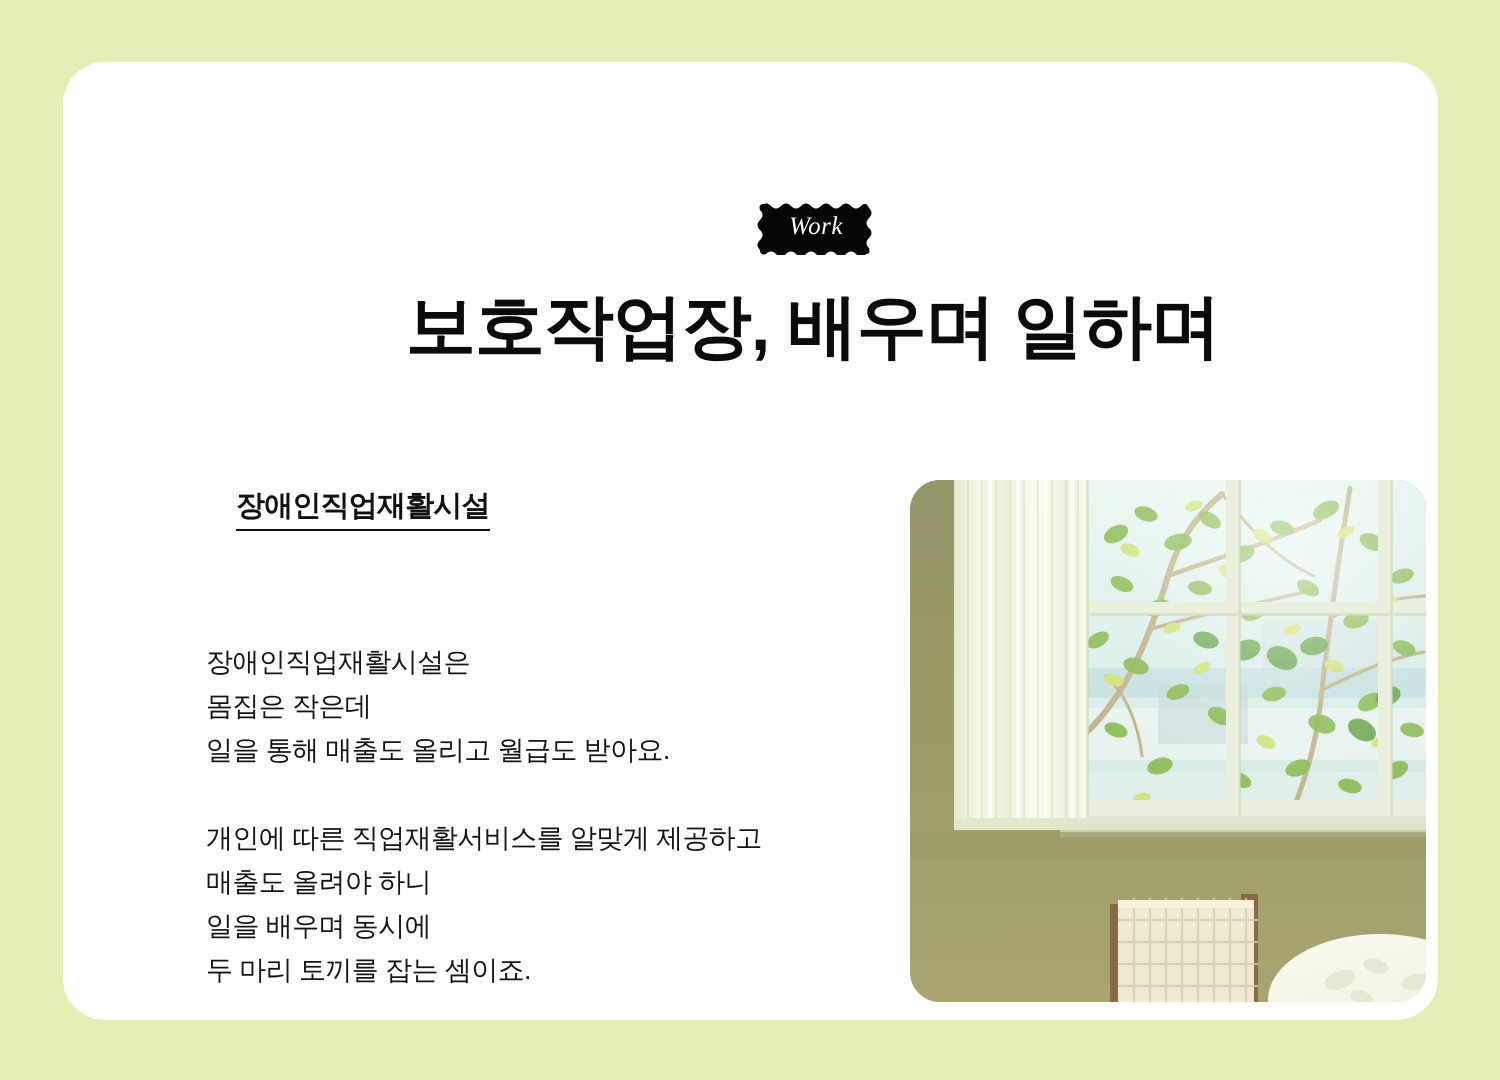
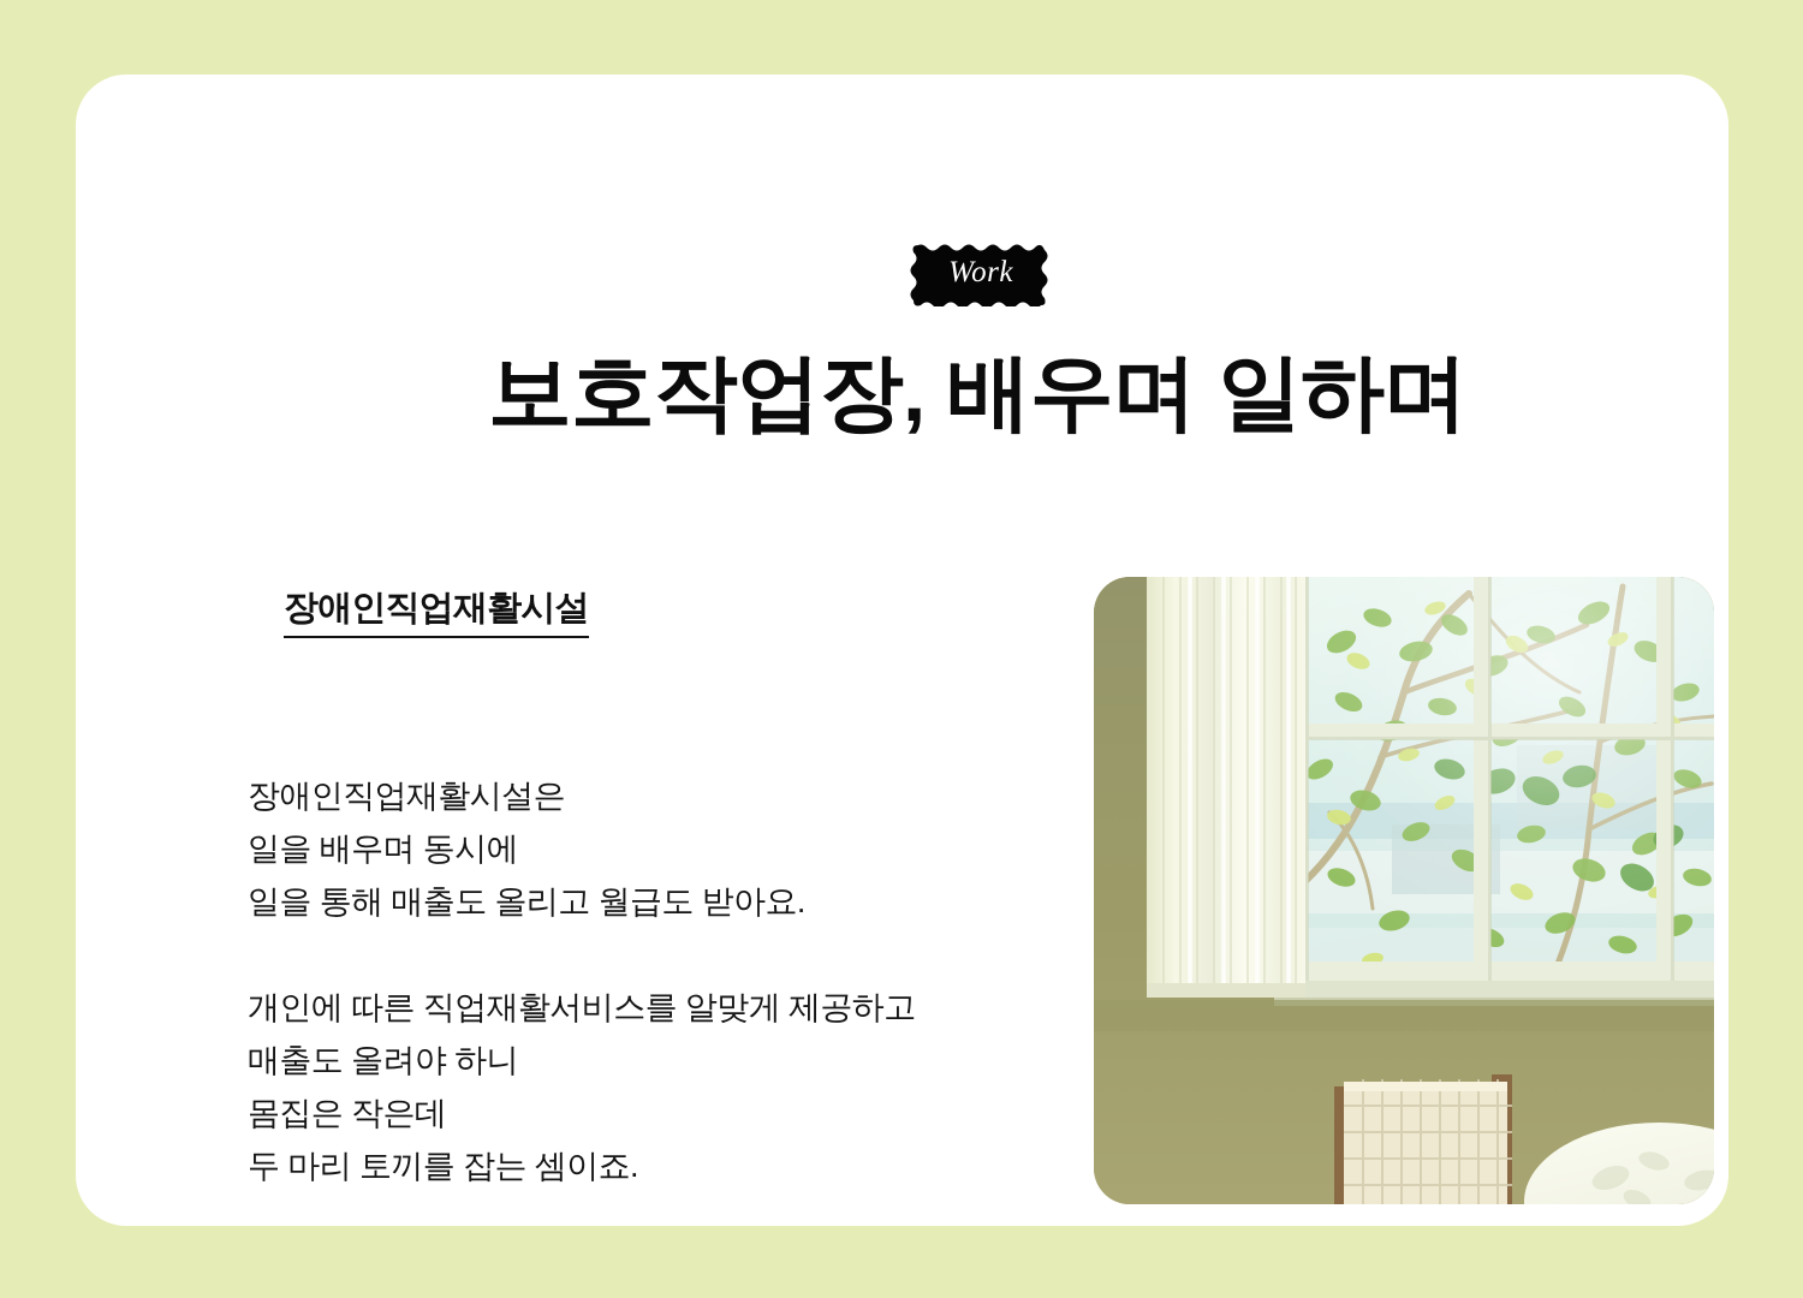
  Work
  보호작업장, 배우며 일하며
  장애인직업재활시설
  장애인직업재활시설은
- 몸집은 작은데
+ 일을 배우며 동시에
  일을 통해 매출도 올리고 월급도 받아요.
  개인에 따른 직업재활서비스를 알맞게 제공하고
  매출도 올려야 하니
- 일을 배우며 동시에
+ 몸집은 작은데
  두 마리 토끼를 잡는 셈이죠.
